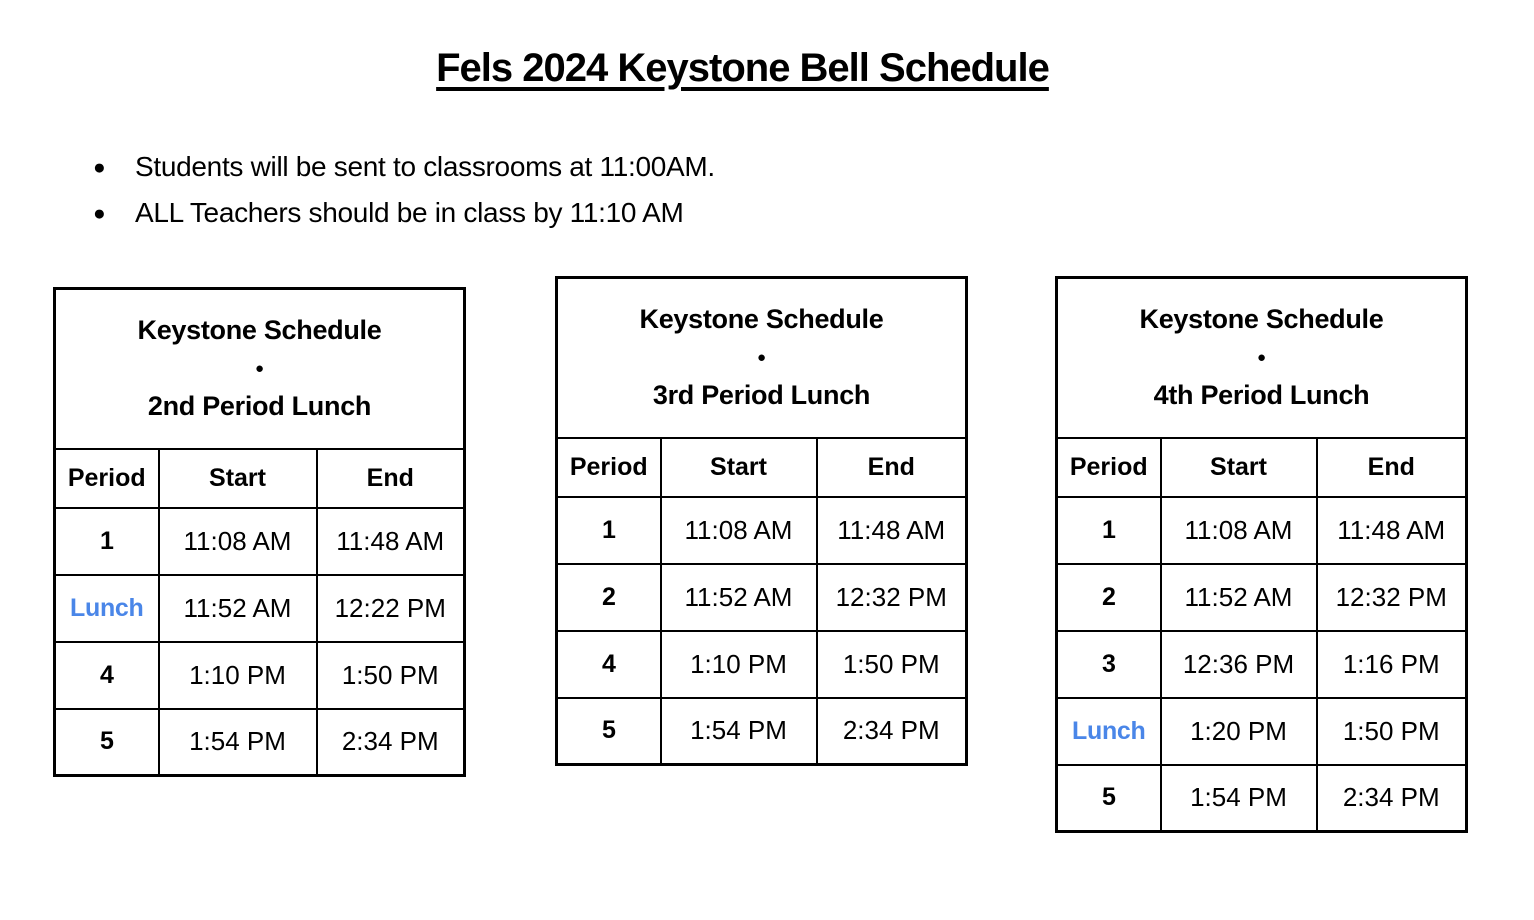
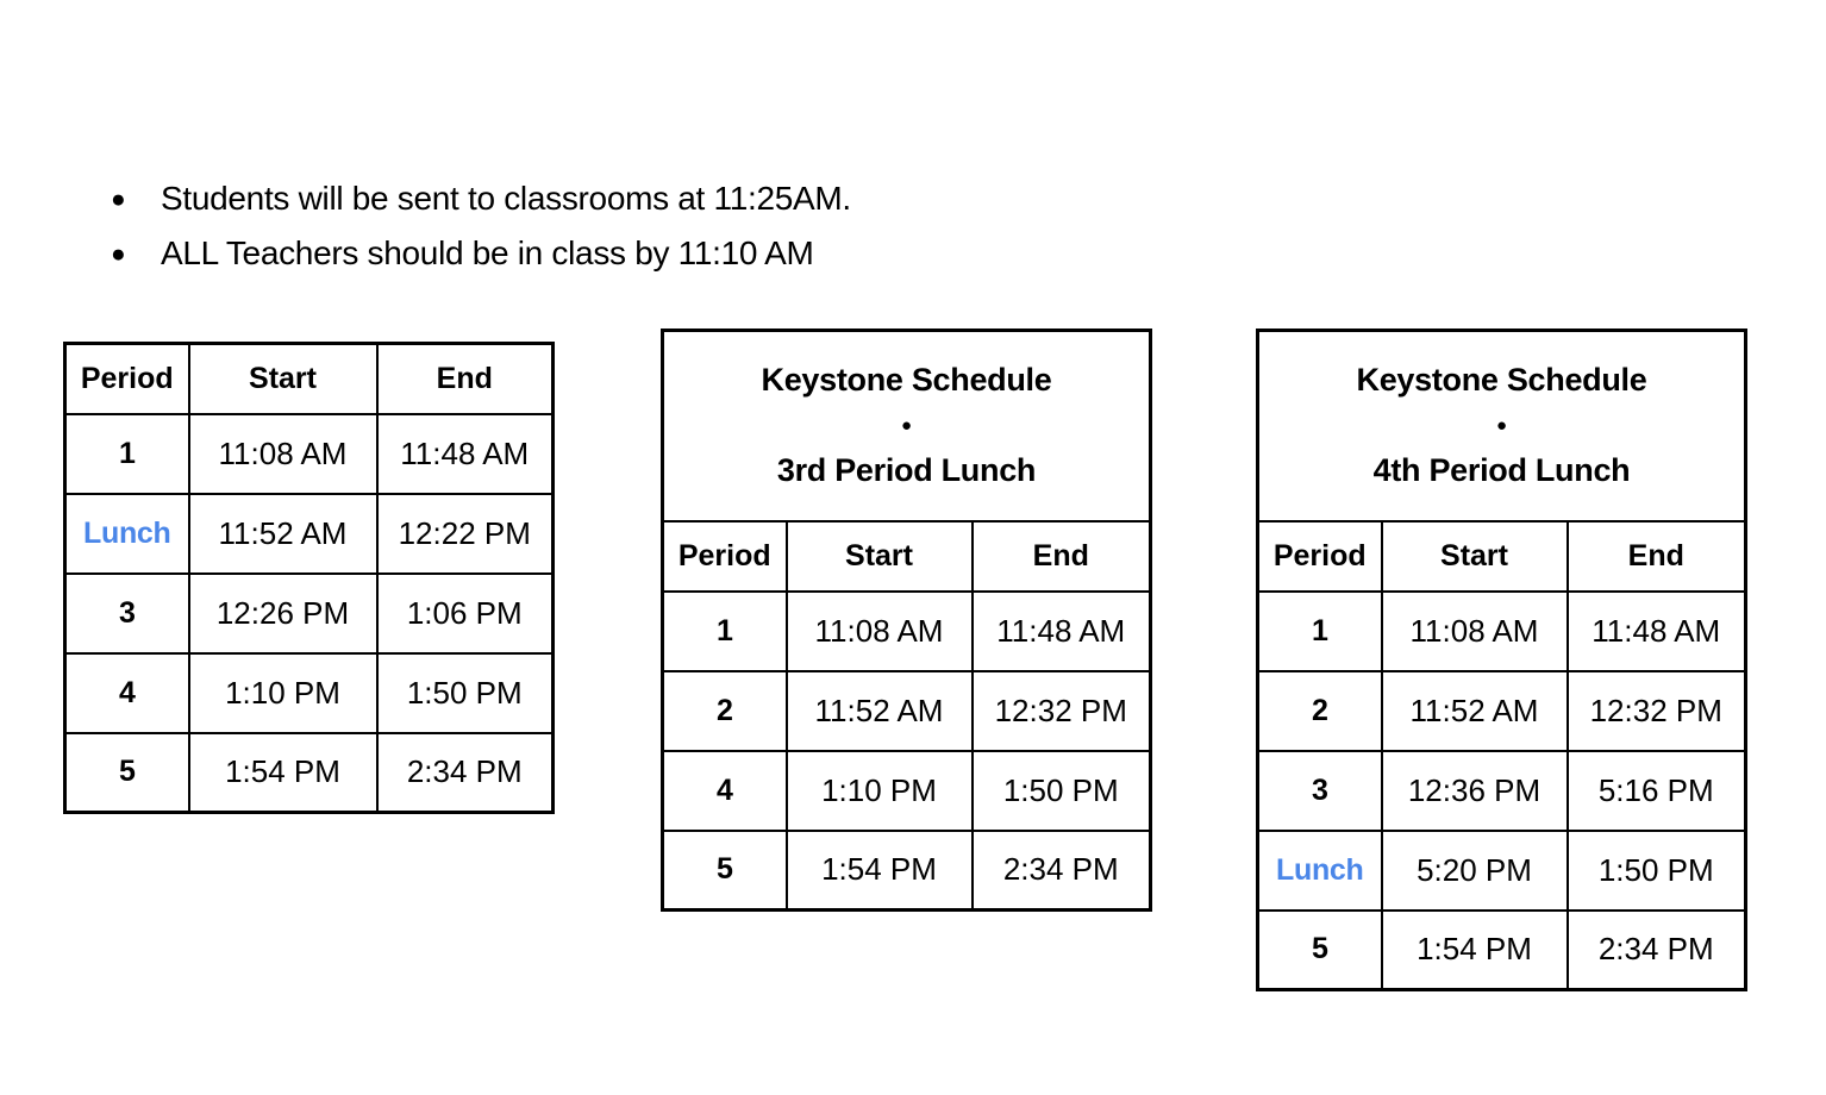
- Fels 2024 Keystone Bell Schedule
  ●
- Students will be sent to classrooms at 11:00AM.
+ Students will be sent to classrooms at 11:25AM.
  ●
  ALL Teachers should be in class by 11:10 AM
- Keystone Schedule ● 2nd Period Lunch
  Period	Start	End
  1	11:08 AM	11:48 AM
  Lunch	11:52 AM	12:22 PM
+ 3	12:26 PM	1:06 PM
  4	1:10 PM	1:50 PM
  5	1:54 PM	2:34 PM
  Keystone Schedule ● 3rd Period Lunch
  Period	Start	End
  1	11:08 AM	11:48 AM
  2	11:52 AM	12:32 PM
  4	1:10 PM	1:50 PM
  5	1:54 PM	2:34 PM
  Keystone Schedule ● 4th Period Lunch
  Period	Start	End
  1	11:08 AM	11:48 AM
  2	11:52 AM	12:32 PM
- 3	12:36 PM	1:16 PM
+ 3	12:36 PM	5:16 PM
- Lunch	1:20 PM	1:50 PM
+ Lunch	5:20 PM	1:50 PM
  5	1:54 PM	2:34 PM
